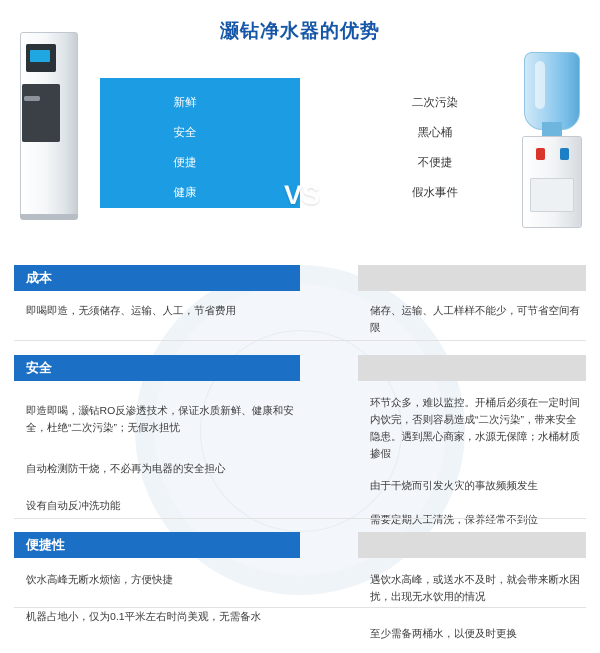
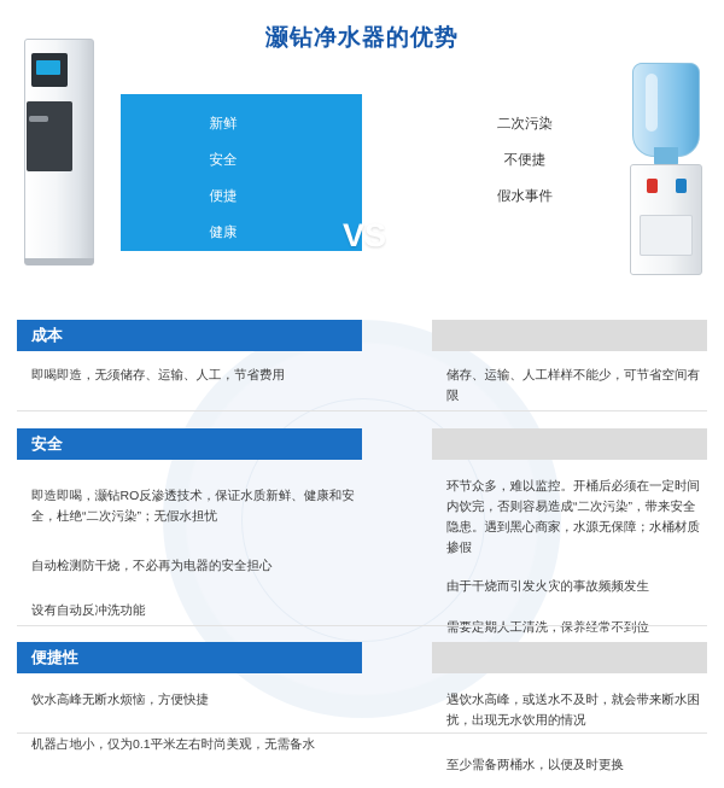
  灏钻净水器的优势
  VS
  新鲜
  安全
  便捷
  健康
  二次污染
- 黑心桶
  不便捷
  假水事件
  成本
  即喝即造，无须储存、运输、人工，节省费用
  储存、运输、人工样样不能少，可节省空间有限
  安全
  即造即喝，灏钻RO反渗透技术，保证水质新鲜、健康和安全，杜绝“二次污染”；无假水担忧
  自动检测防干烧，不必再为电器的安全担心
  设有自动反冲洗功能
  环节众多，难以监控。开桶后必须在一定时间内饮完，否则容易造成“二次污染”，带来安全隐患。遇到黑心商家，水源无保障；水桶材质掺假
  由于干烧而引发火灾的事故频频发生
  需要定期人工清洗，保养经常不到位
  便捷性
  饮水高峰无断水烦恼，方便快捷
  机器占地小，仅为0.1平米左右时尚美观，无需备水
  遇饮水高峰，或送水不及时，就会带来断水困扰，出现无水饮用的情况
  至少需备两桶水，以便及时更换
